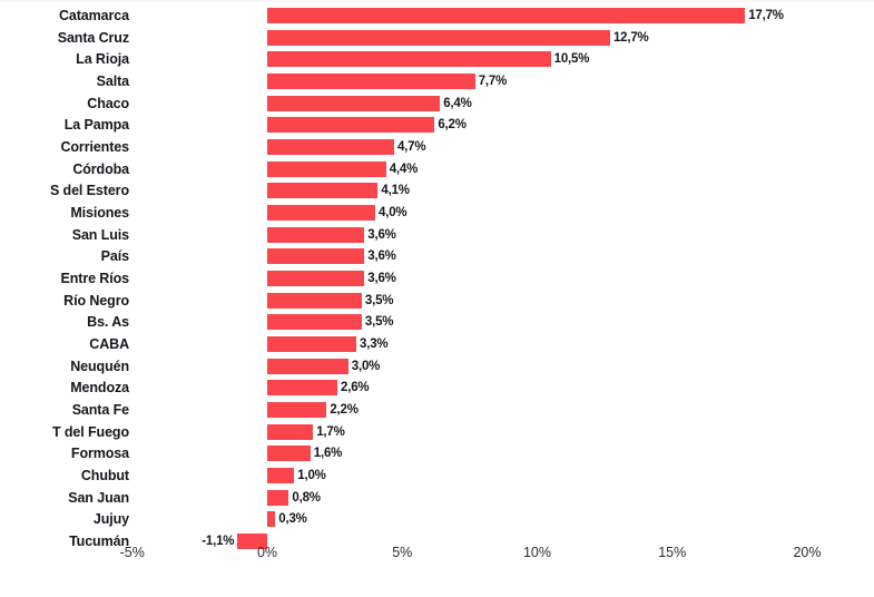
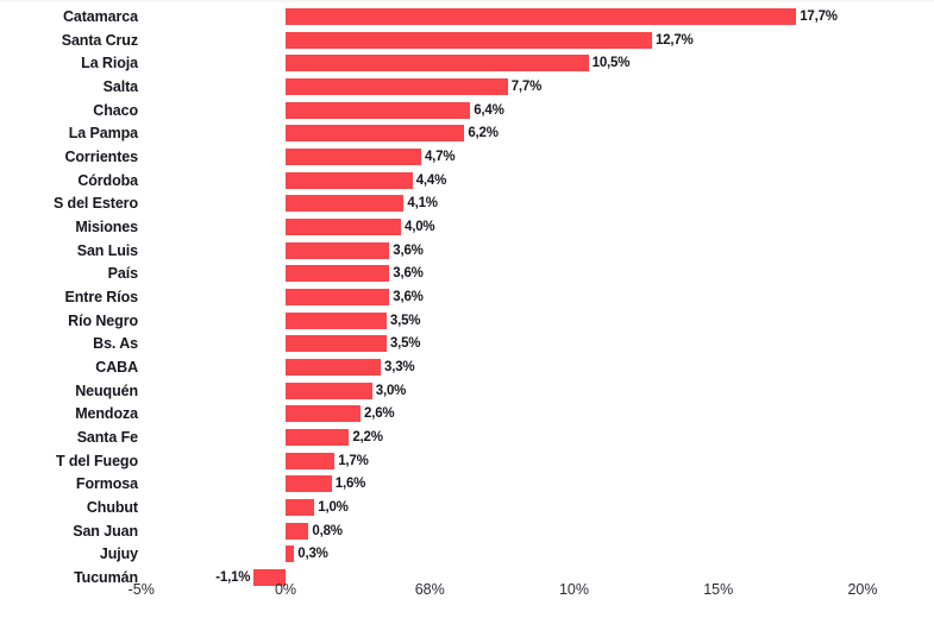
  Catamarca
  17,7%
  Santa Cruz
  12,7%
  La Rioja
  10,5%
  Salta
  7,7%
  Chaco
  6,4%
  La Pampa
  6,2%
  Corrientes
  4,7%
  Córdoba
  4,4%
  S del Estero
  4,1%
  Misiones
  4,0%
  San Luis
  3,6%
  País
  3,6%
  Entre Ríos
  3,6%
  Río Negro
  3,5%
  Bs. As
  3,5%
  CABA
  3,3%
  Neuquén
  3,0%
  Mendoza
  2,6%
  Santa Fe
  2,2%
  T del Fuego
  1,7%
  Formosa
  1,6%
  Chubut
  1,0%
  San Juan
  0,8%
  Jujuy
  0,3%
  Tucumán
  -1,1%
  -5%
  0%
- 5%
+ 68%
  10%
  15%
  20%
